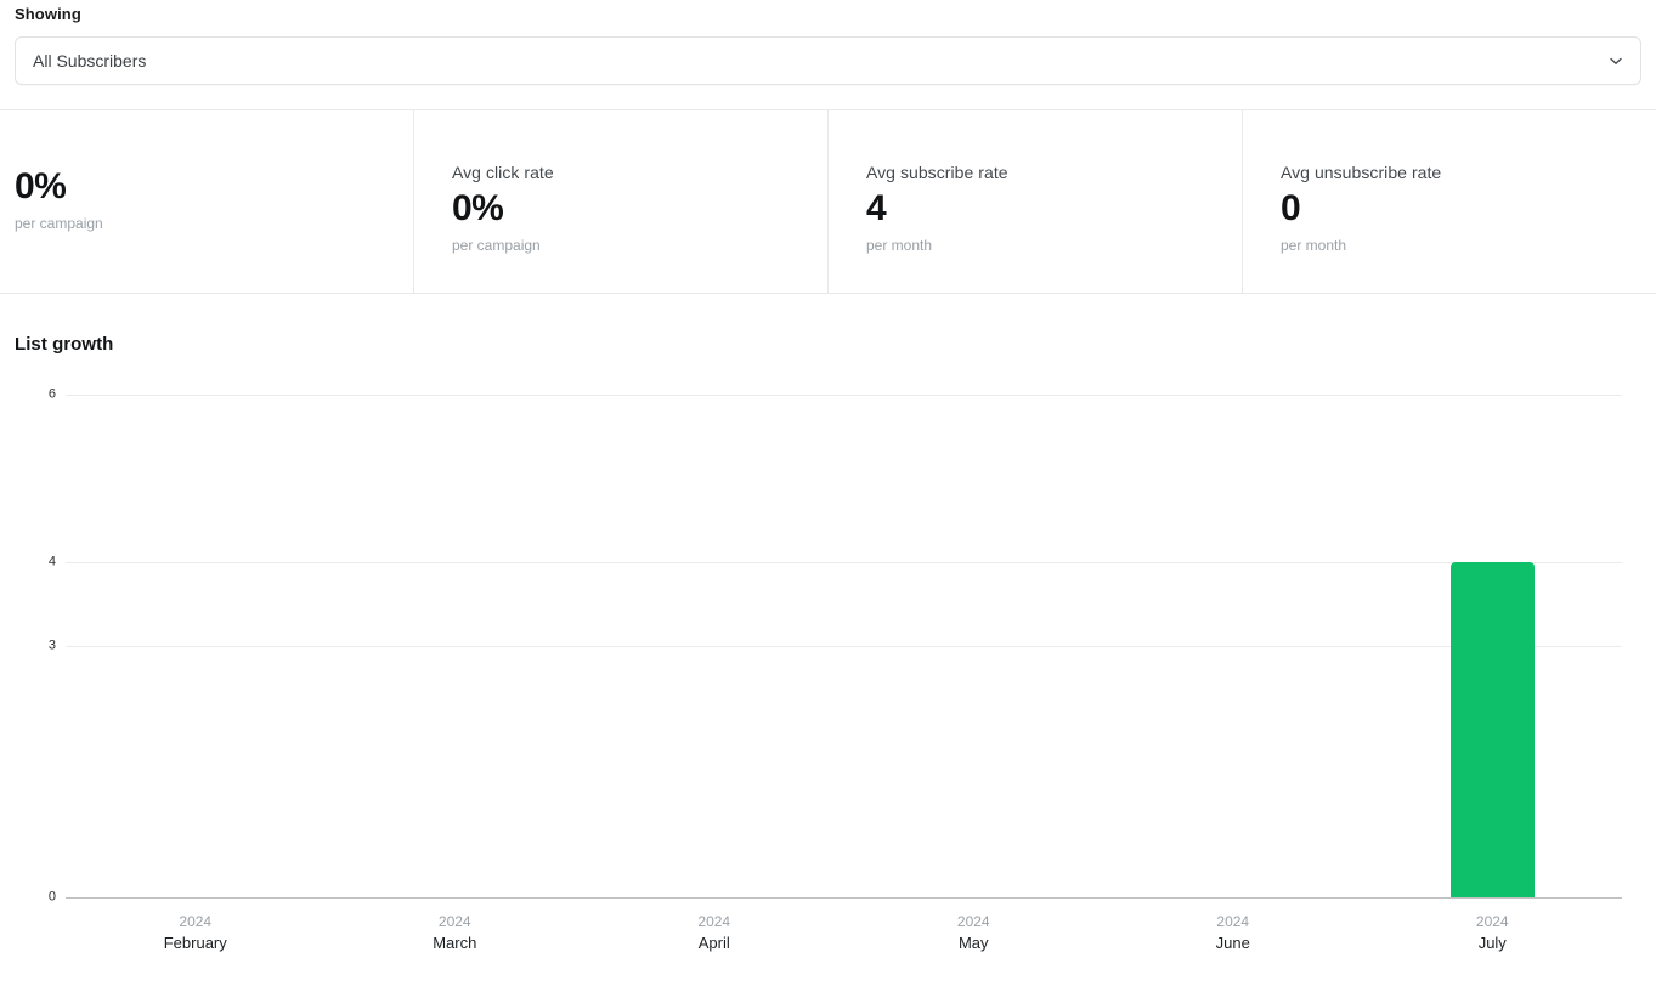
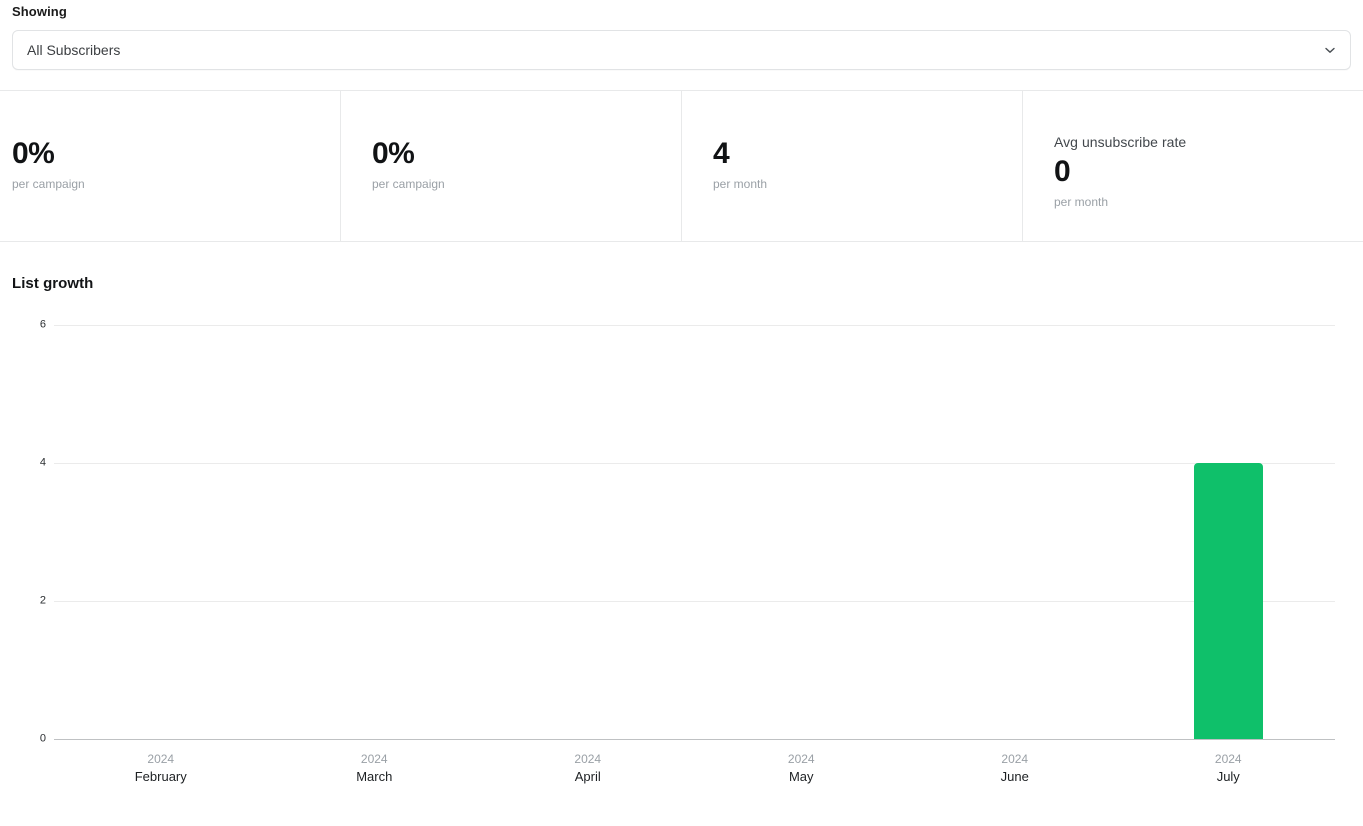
  Showing
  All Subscribers
  0%
  per campaign
- Avg click rate
  0%
  per campaign
- Avg subscribe rate
  4
  per month
  Avg unsubscribe rate
  0
  per month
  List growth
  0
- 3
+ 2
  4
  6
  2024
  February
  2024
  March
  2024
  April
  2024
  May
  2024
  June
  2024
  July
